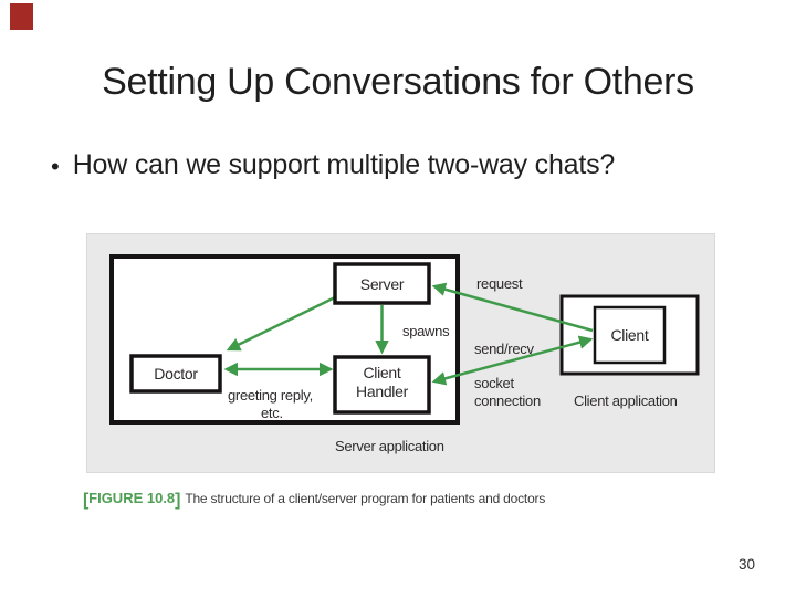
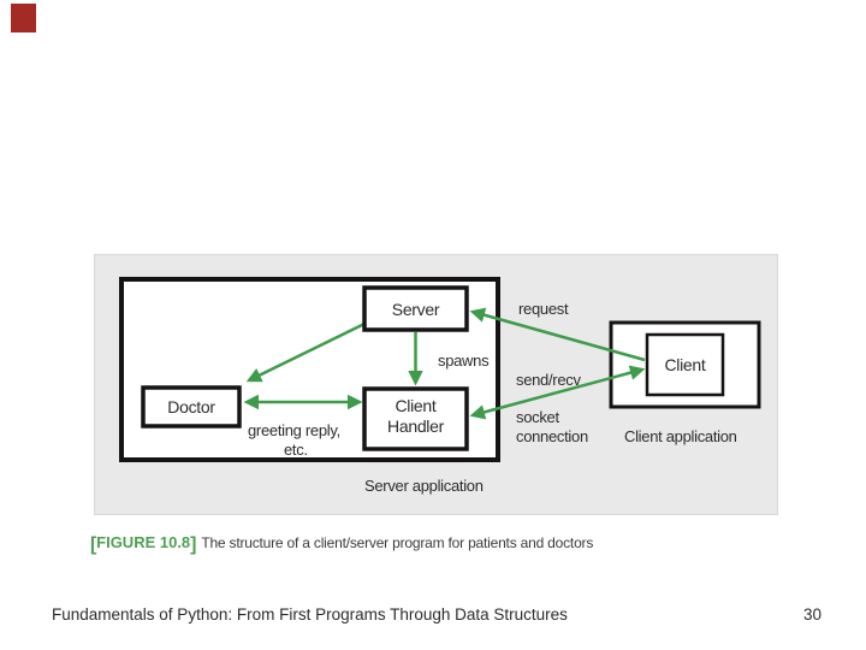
- Setting Up Conversations for Others
- • How can we support multiple two-way chats?
  Server
  Doctor
  Client
  Handler
  Client
  request
  spawns
  send/recv
  socket
  connection
  greeting reply,
  etc.
  Server application
  Client application
  [FIGURE 10.8] The structure of a client/server program for patients and doctors
+ Fundamentals of Python: From First Programs Through Data Structures
  30
